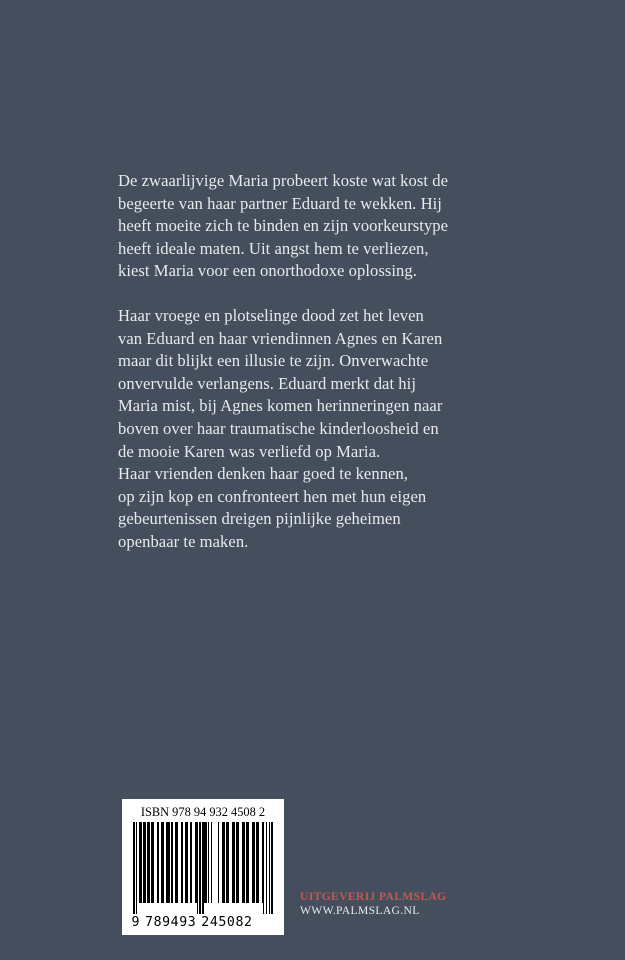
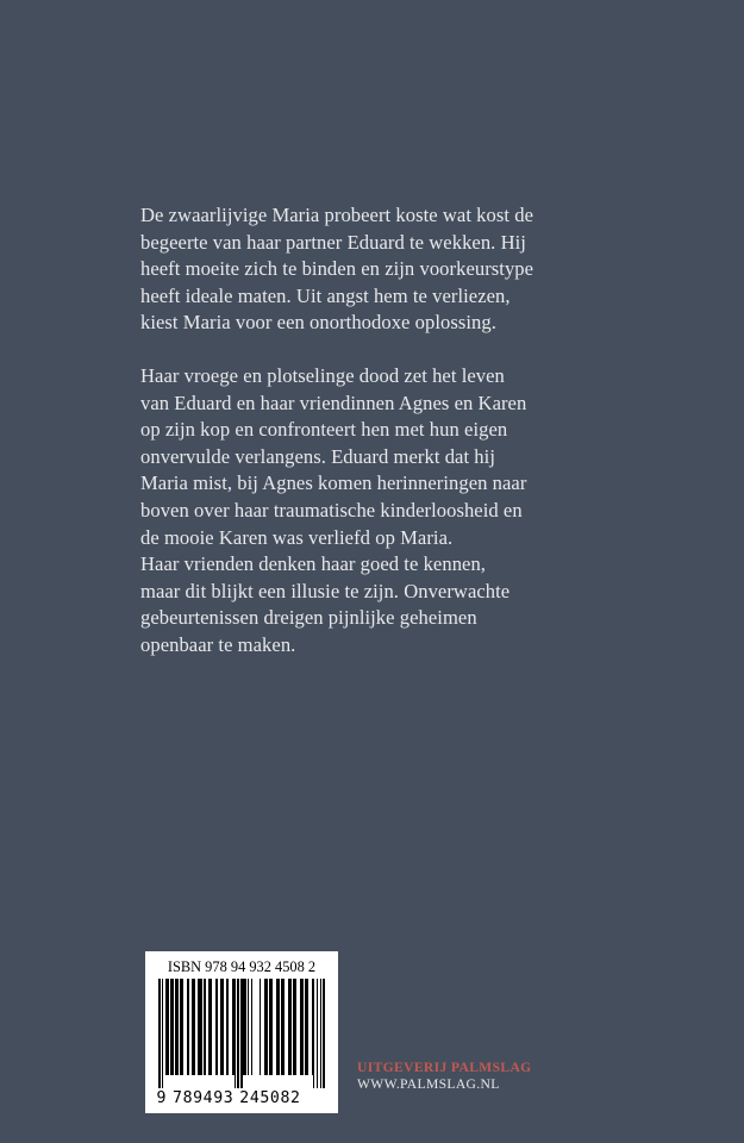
  De zwaarlijvige Maria probeert koste wat kost de
  begeerte van haar partner Eduard te wekken. Hij
  heeft moeite zich te binden en zijn voorkeurstype
  heeft ideale maten. Uit angst hem te verliezen,
  kiest Maria voor een onorthodoxe oplossing.
  Haar vroege en plotselinge dood zet het leven
  van Eduard en haar vriendinnen Agnes en Karen
- maar dit blijkt een illusie te zijn. Onverwachte
+ op zijn kop en confronteert hen met hun eigen
  onvervulde verlangens. Eduard merkt dat hij
  Maria mist, bij Agnes komen herinneringen naar
  boven over haar traumatische kinderloosheid en
  de mooie Karen was verliefd op Maria.
  Haar vrienden denken haar goed te kennen,
- op zijn kop en confronteert hen met hun eigen
+ maar dit blijkt een illusie te zijn. Onverwachte
  gebeurtenissen dreigen pijnlijke geheimen
  openbaar te maken.
  ISBN 978 94 932 4508 2
  9
  789493
  245082
  UITGEVERIJ PALMSLAG
  WWW.PALMSLAG.NL
